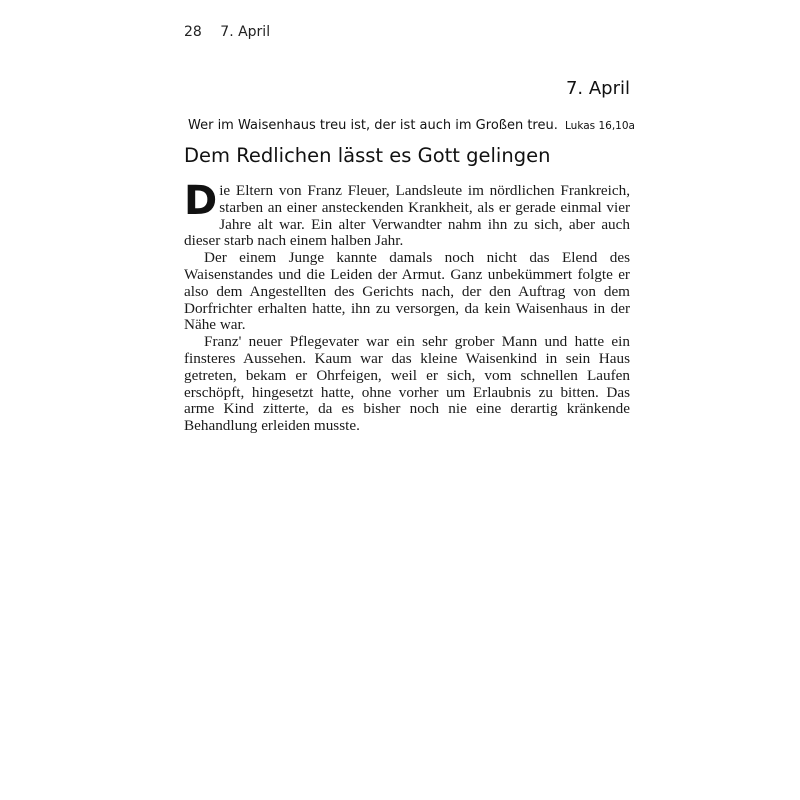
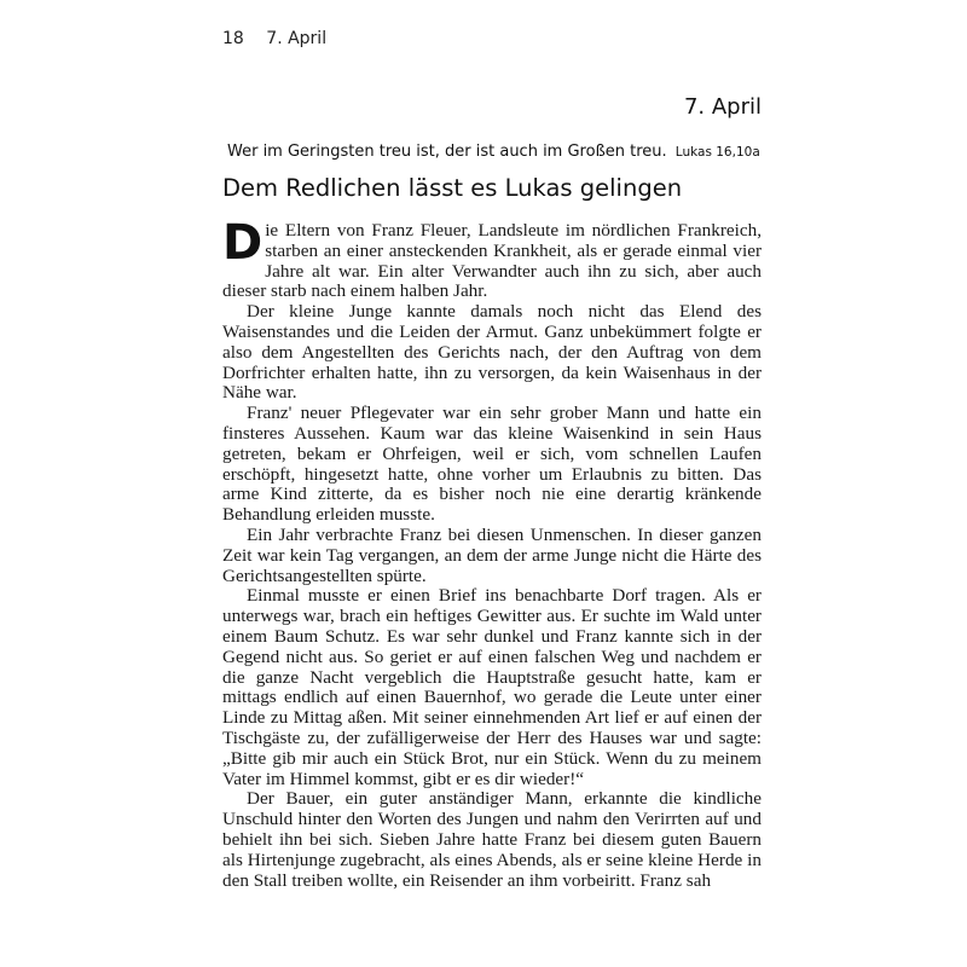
- 28 7. April
+ 18 7. April
  7. April
- Wer im Waisenhaus treu ist, der ist auch im Großen treu. Lukas 16,10a
+ Wer im Geringsten treu ist, der ist auch im Großen treu. Lukas 16,10a
- Dem Redlichen lässt es Gott gelingen
+ Dem Redlichen lässt es Lukas gelingen
  D
- ie Eltern von Franz Fleuer, Landsleute im nördlichen Frankreich, starben an einer ansteckenden Krankheit, als er gerade einmal vier Jahre alt war. Ein alter Verwandter nahm ihn zu sich, aber auch dieser starb nach einem halben Jahr.
+ ie Eltern von Franz Fleuer, Landsleute im nördlichen Frankreich, starben an einer ansteckenden Krankheit, als er gerade einmal vier Jahre alt war. Ein alter Verwandter auch ihn zu sich, aber auch dieser starb nach einem halben Jahr.
- Der einem Junge kannte damals noch nicht das Elend des Waisenstandes und die Leiden der Armut. Ganz unbekümmert folgte er also dem Angestellten des Gerichts nach, der den Auftrag von dem Dorfrichter erhalten hatte, ihn zu versorgen, da kein Waisenhaus in der Nähe war.
+ Der kleine Junge kannte damals noch nicht das Elend des Waisenstandes und die Leiden der Armut. Ganz unbekümmert folgte er also dem Angestellten des Gerichts nach, der den Auftrag von dem Dorfrichter erhalten hatte, ihn zu versorgen, da kein Waisenhaus in der Nähe war.
  Franz' neuer Pflegevater war ein sehr grober Mann und hatte ein finsteres Aussehen. Kaum war das kleine Waisenkind in sein Haus getreten, bekam er Ohrfeigen, weil er sich, vom schnellen Laufen erschöpft, hingesetzt hatte, ohne vorher um Erlaubnis zu bitten. Das arme Kind zitterte, da es bisher noch nie eine derartig kränkende Behandlung erleiden musste.
+ Ein Jahr verbrachte Franz bei diesen Unmenschen. In dieser ganzen Zeit war kein Tag vergangen, an dem der arme Junge nicht die Härte des Gerichtsangestellten spürte.
+ Einmal musste er einen Brief ins benachbarte Dorf tragen. Als er unterwegs war, brach ein heftiges Gewitter aus. Er suchte im Wald unter einem Baum Schutz. Es war sehr dunkel und Franz kannte sich in der Gegend nicht aus. So geriet er auf einen falschen Weg und nachdem er die ganze Nacht vergeblich die Hauptstraße gesucht hatte, kam er mittags endlich auf einen Bauernhof, wo gerade die Leute unter einer Linde zu Mittag aßen. Mit seiner einnehmenden Art lief er auf einen der Tischgäste zu, der zufälligerweise der Herr des Hauses war und sagte: „Bitte gib mir auch ein Stück Brot, nur ein Stück. Wenn du zu meinem Vater im Himmel kommst, gibt er es dir wieder!“
+ Der Bauer, ein guter anständiger Mann, erkannte die kindliche Unschuld hinter den Worten des Jungen und nahm den Verirrten auf und behielt ihn bei sich. Sieben Jahre hatte Franz bei diesem guten Bauern als Hirtenjunge zugebracht, als eines Abends, als er seine kleine Herde in den Stall treiben wollte, ein Reisender an ihm vorbeiritt. Franz sah
